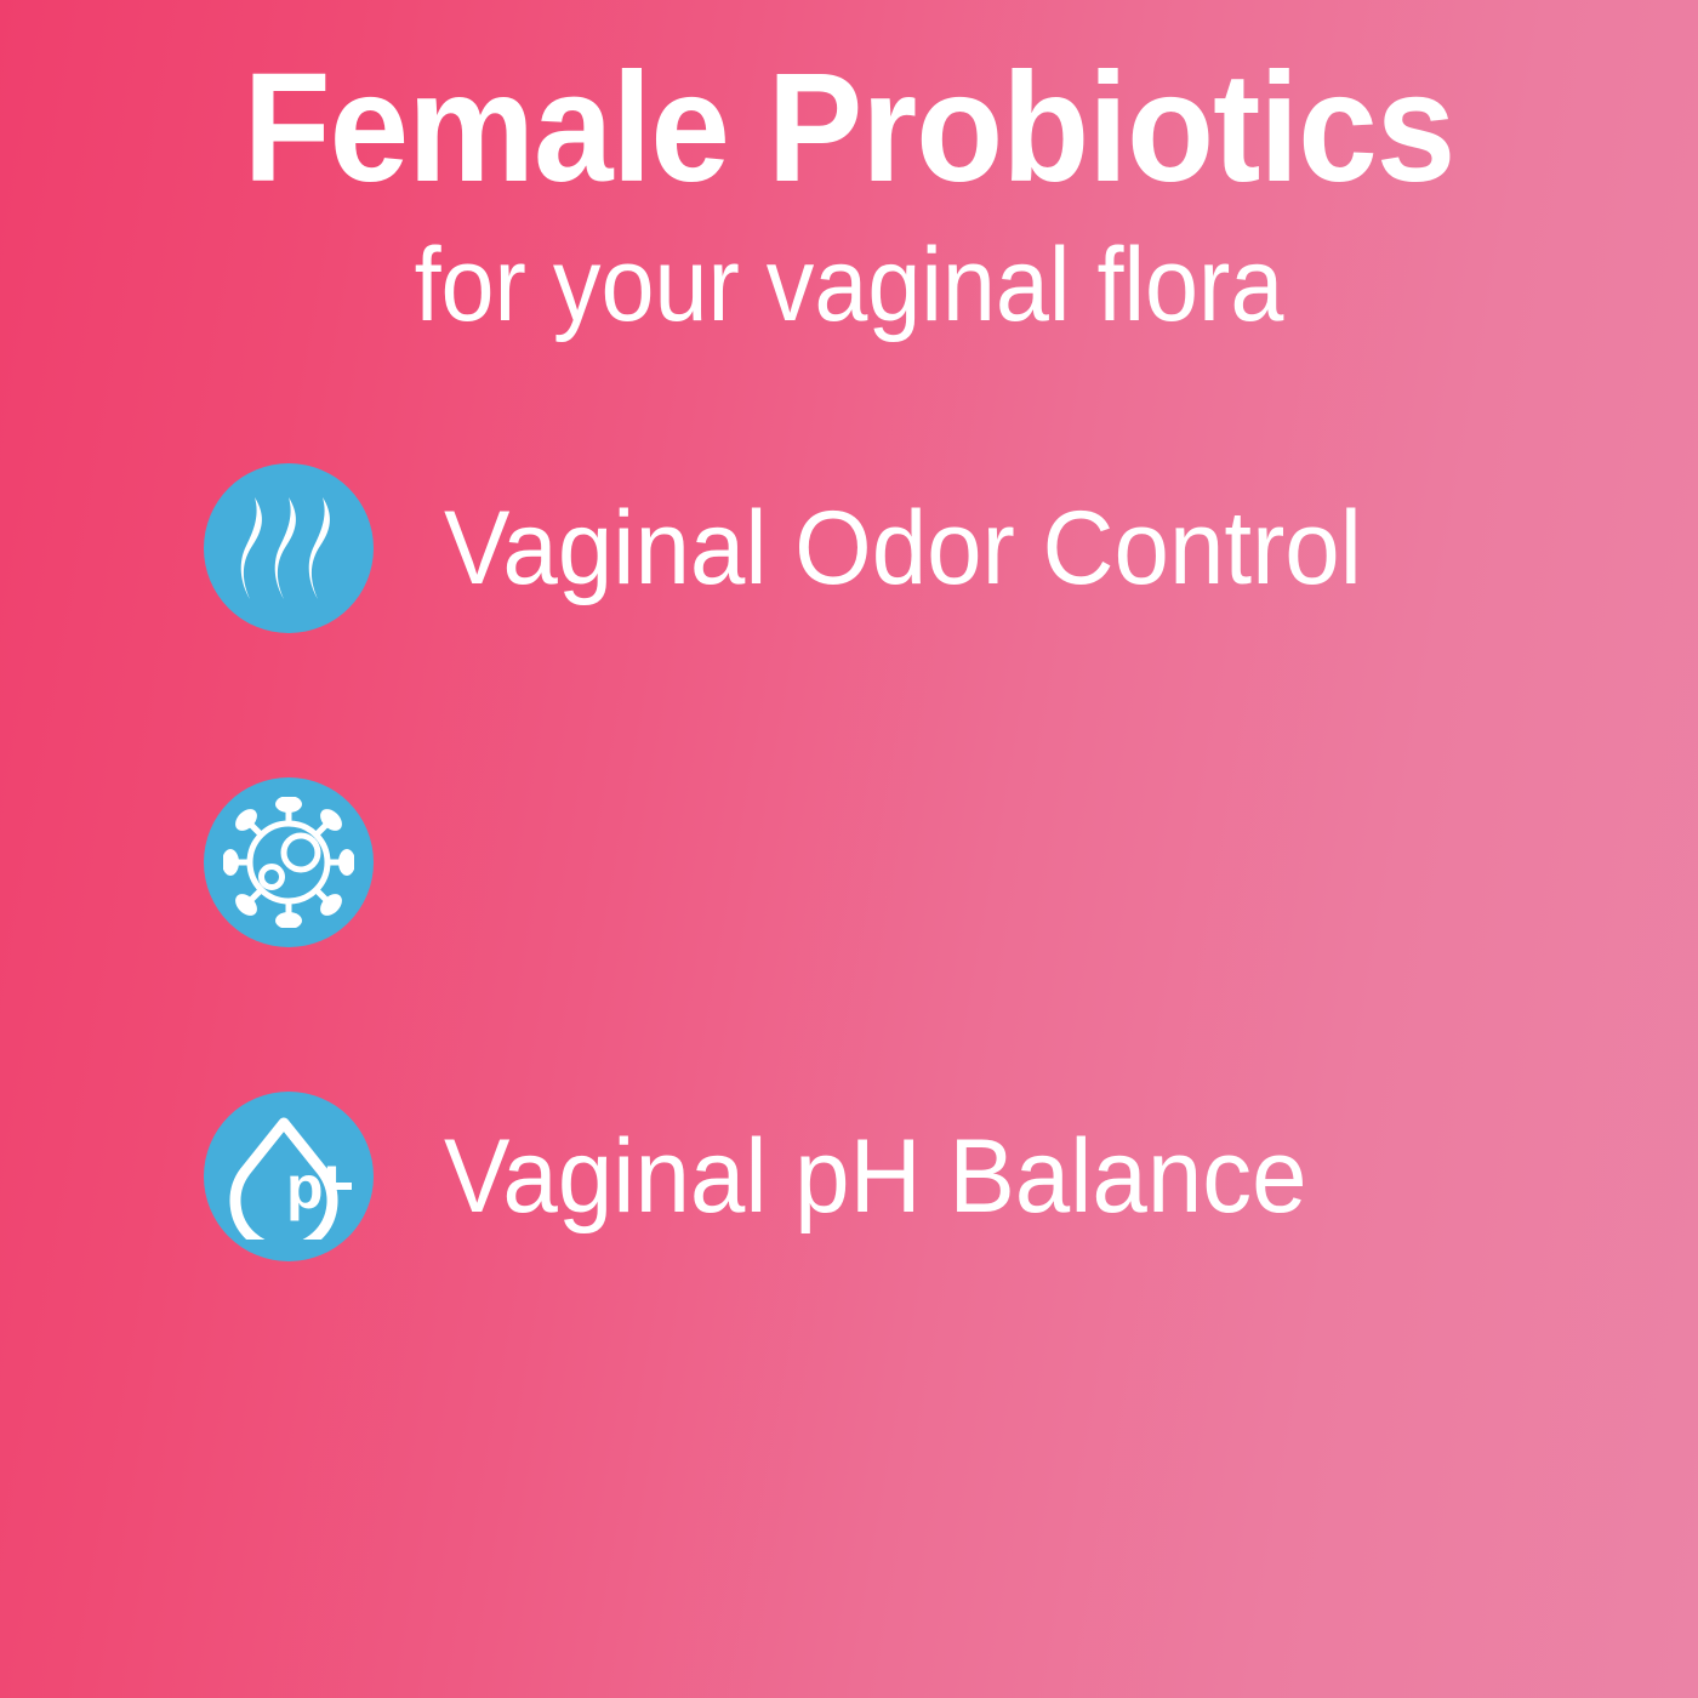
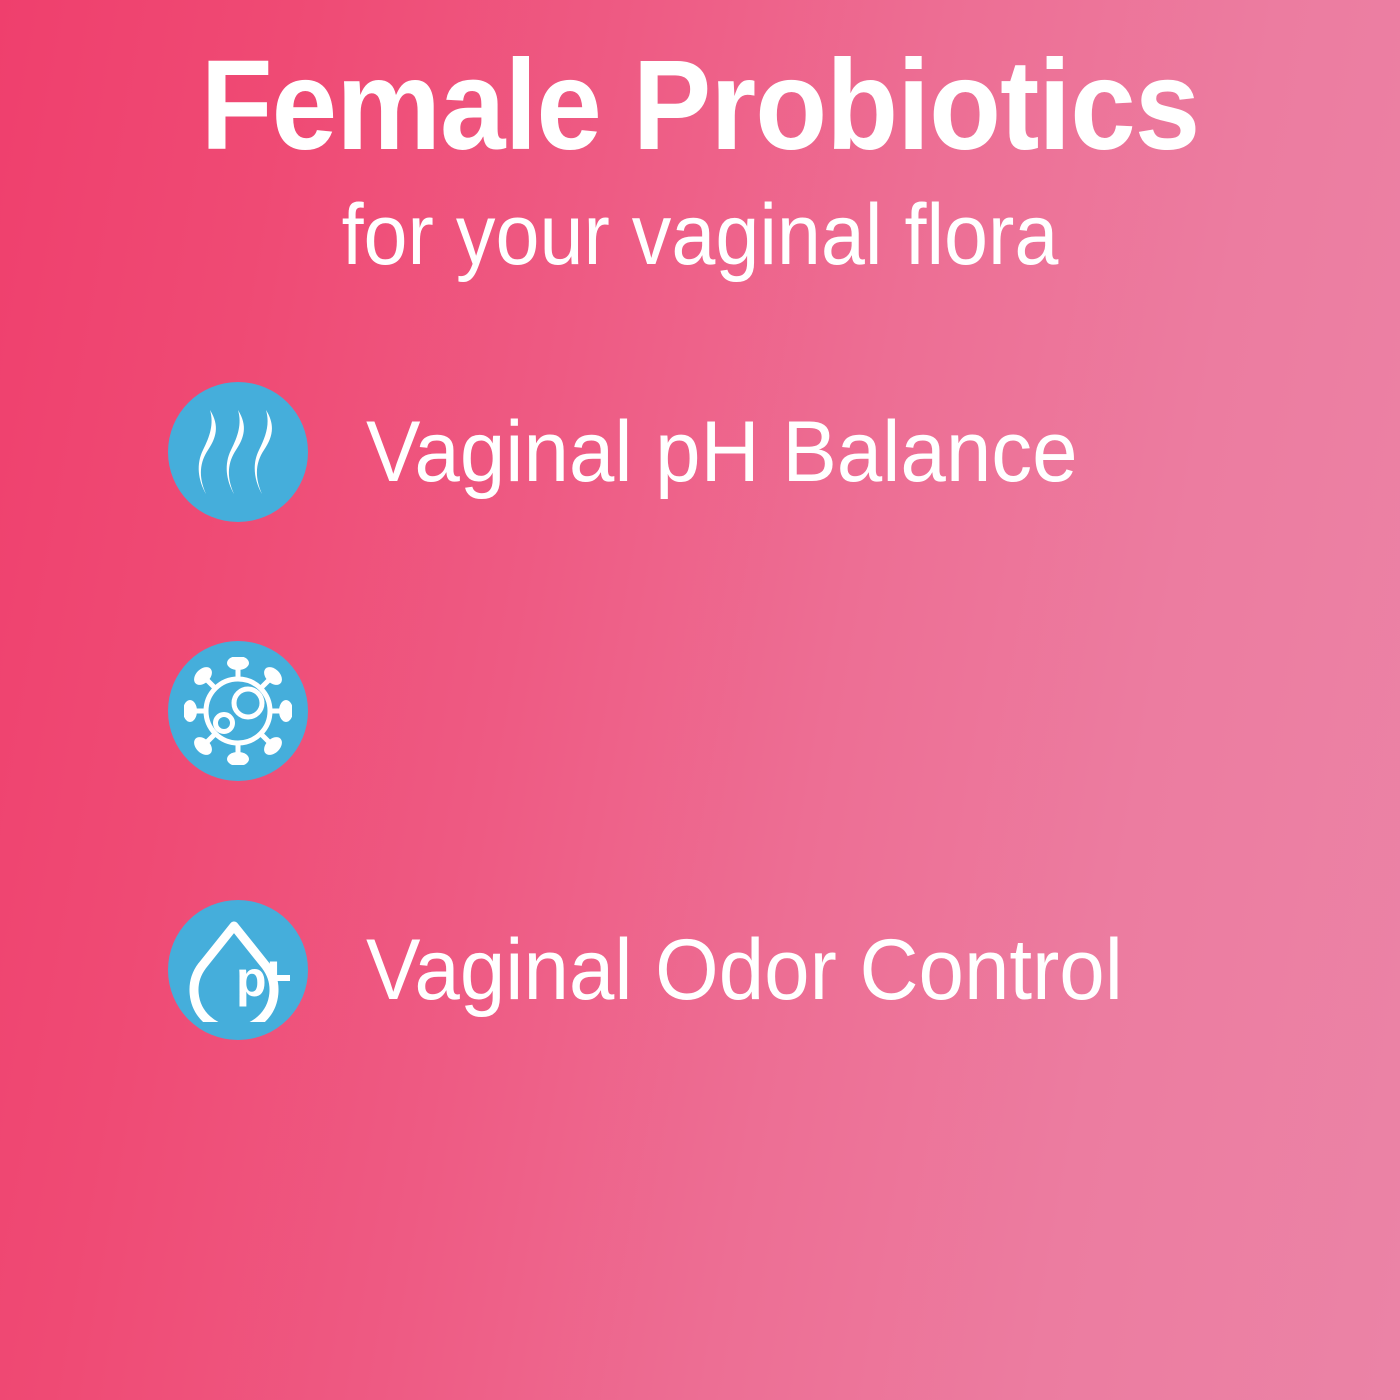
  Female Probiotics
  for your vaginal flora
- Vaginal Odor Control
+ Vaginal pH Balance
  pH
- Vaginal pH Balance
+ Vaginal Odor Control
